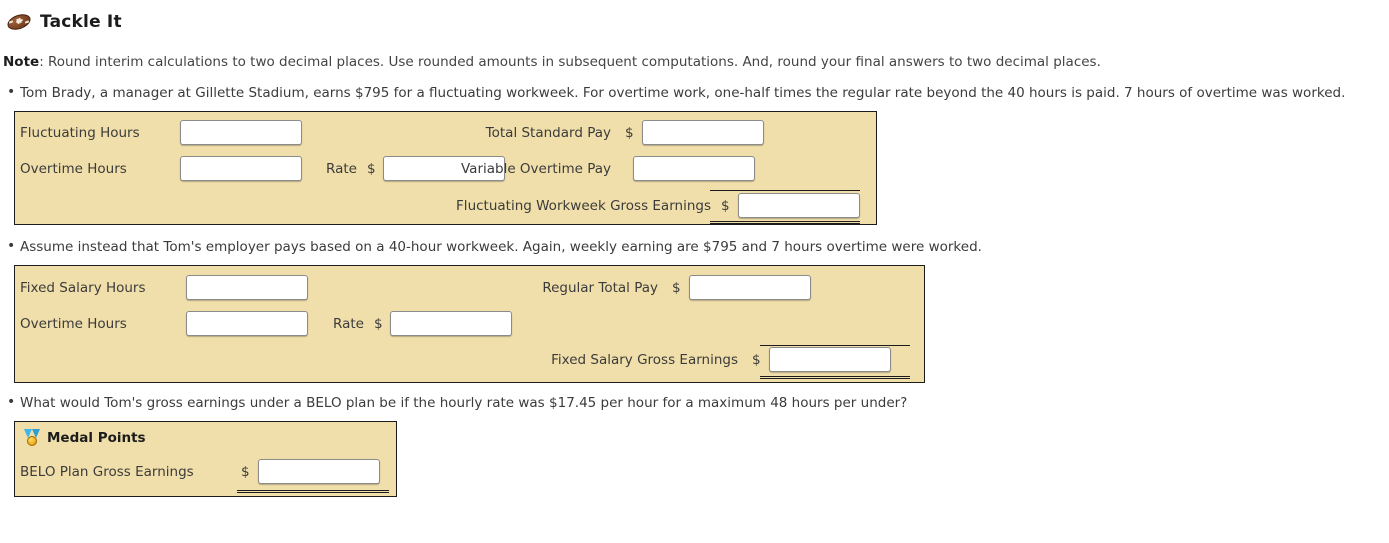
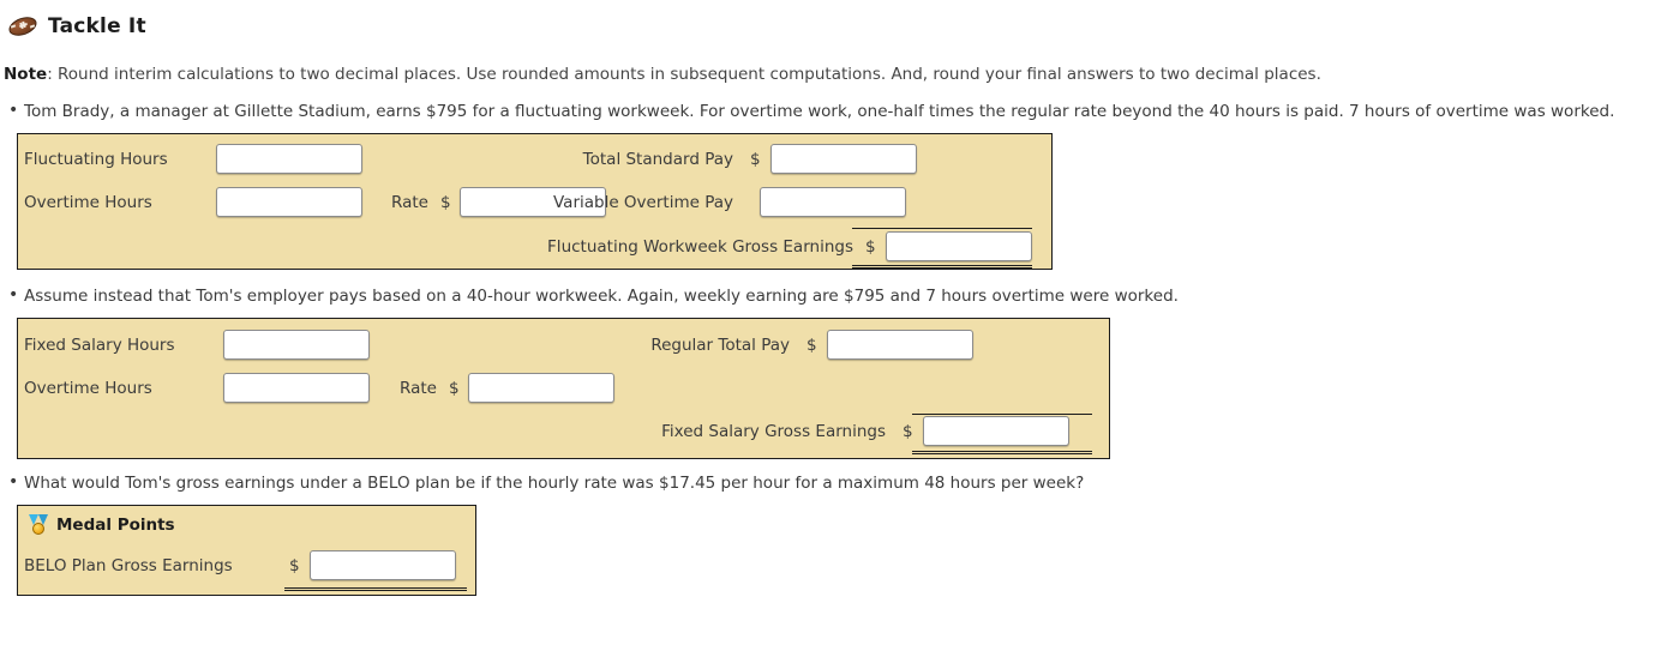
  Tackle It
  Note: Round interim calculations to two decimal places. Use rounded amounts in subsequent computations. And, round your final answers to two decimal places.
  Tom Brady, a manager at Gillette Stadium, earns $795 for a fluctuating workweek. For overtime work, one-half times the regular rate beyond the 40 hours is paid. 7 hours of overtime was worked.
  Fluctuating Hours
  Overtime Hours
  Rate
  $
  Total Standard Pay
  $
  Variable Overtime Pay
  Fluctuating Workweek Gross Earnings
  $
  Assume instead that Tom's employer pays based on a 40-hour workweek. Again, weekly earning are $795 and 7 hours overtime were worked.
  Fixed Salary Hours
  Overtime Hours
  Rate
  $
  Regular Total Pay
  $
  Fixed Salary Gross Earnings
  $
- What would Tom's gross earnings under a BELO plan be if the hourly rate was $17.45 per hour for a maximum 48 hours per under?
+ What would Tom's gross earnings under a BELO plan be if the hourly rate was $17.45 per hour for a maximum 48 hours per week?
  Medal Points
  BELO Plan Gross Earnings
  $
